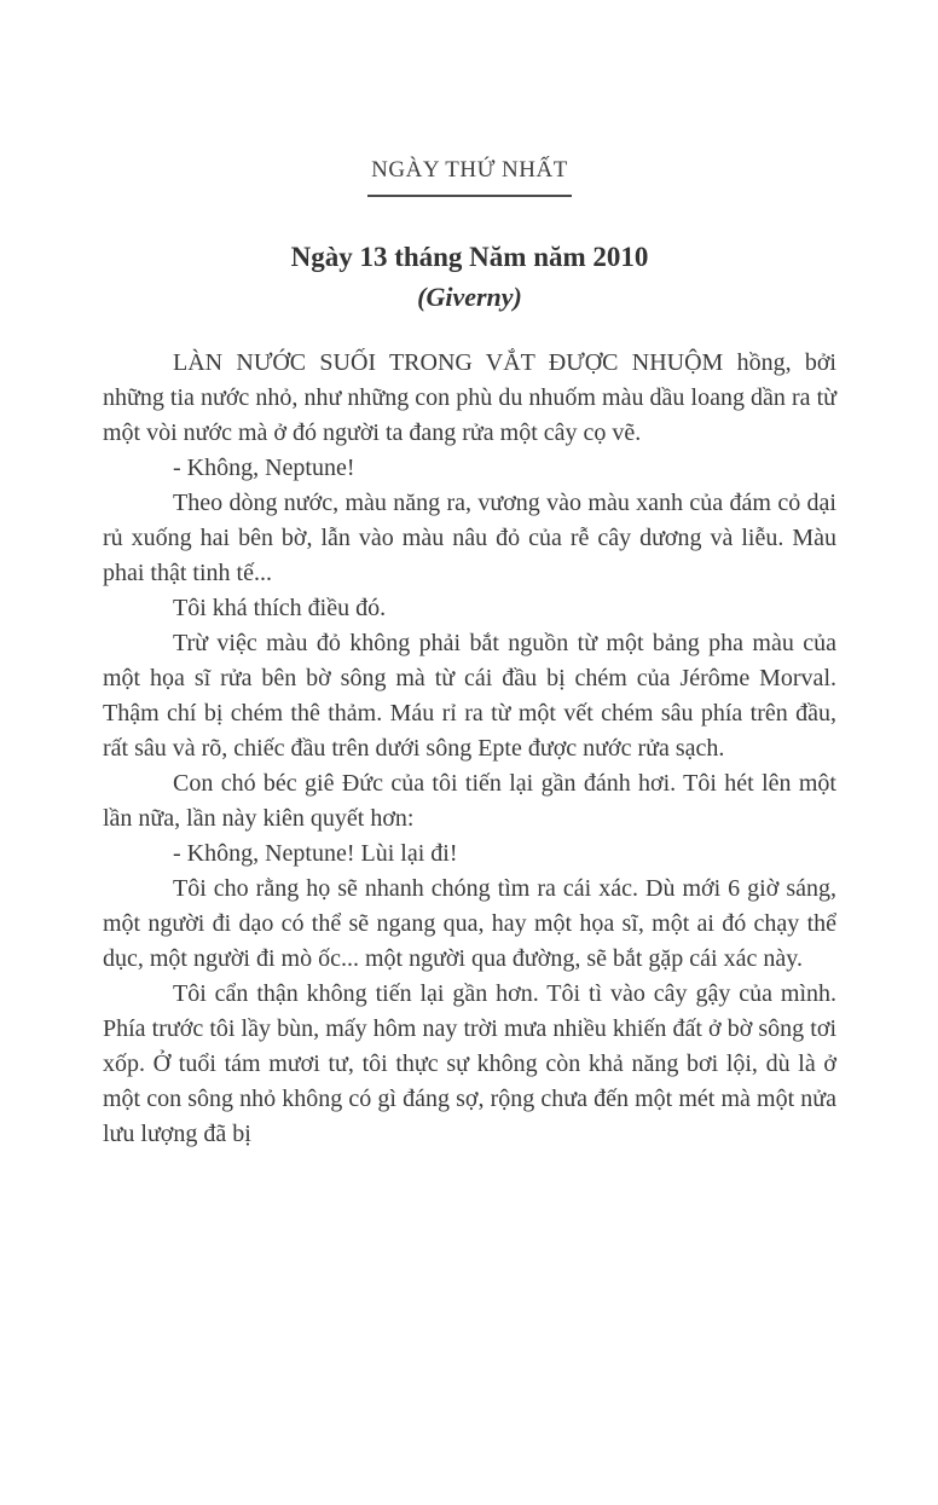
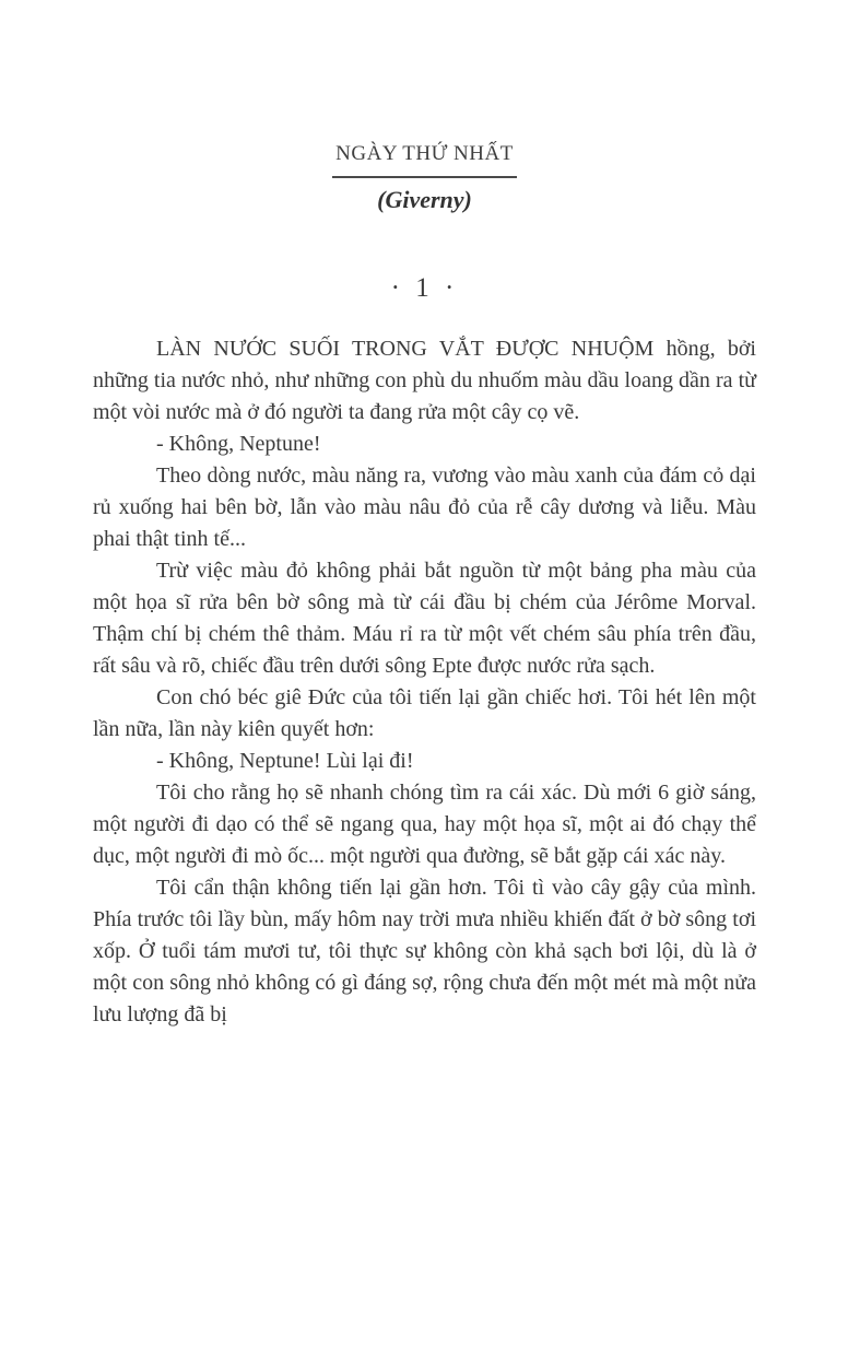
  NGÀY THỨ NHẤT
- Ngày 13 tháng Năm năm 2010
  (Giverny)
+ · 1 ·
  LÀN NƯỚC SUỐI TRONG VẮT ĐƯỢC NHUỘM hồng, bởi những tia nước nhỏ, như những con phù du nhuốm màu dầu loang dần ra từ một vòi nước mà ở đó người ta đang rửa một cây cọ vẽ.
  - Không, Neptune!
  Theo dòng nước, màu năng ra, vương vào màu xanh của đám cỏ dại rủ xuống hai bên bờ, lẫn vào màu nâu đỏ của rễ cây dương và liễu. Màu phai thật tinh tế...
- Tôi khá thích điều đó.
  Trừ việc màu đỏ không phải bắt nguồn từ một bảng pha màu của một họa sĩ rửa bên bờ sông mà từ cái đầu bị chém của Jérôme Morval. Thậm chí bị chém thê thảm. Máu rỉ ra từ một vết chém sâu phía trên đầu, rất sâu và rõ, chiếc đầu trên dưới sông Epte được nước rửa sạch.
- Con chó béc giê Đức của tôi tiến lại gần đánh hơi. Tôi hét lên một lần nữa, lần này kiên quyết hơn:
+ Con chó béc giê Đức của tôi tiến lại gần chiếc hơi. Tôi hét lên một lần nữa, lần này kiên quyết hơn:
  - Không, Neptune! Lùi lại đi!
  Tôi cho rằng họ sẽ nhanh chóng tìm ra cái xác. Dù mới 6 giờ sáng, một người đi dạo có thể sẽ ngang qua, hay một họa sĩ, một ai đó chạy thể dục, một người đi mò ốc... một người qua đường, sẽ bắt gặp cái xác này.
- Tôi cẩn thận không tiến lại gần hơn. Tôi tì vào cây gậy của mình. Phía trước tôi lầy bùn, mấy hôm nay trời mưa nhiều khiến đất ở bờ sông tơi xốp. Ở tuổi tám mươi tư, tôi thực sự không còn khả năng bơi lội, dù là ở một con sông nhỏ không có gì đáng sợ, rộng chưa đến một mét mà một nửa lưu lượng đã bị
+ Tôi cẩn thận không tiến lại gần hơn. Tôi tì vào cây gậy của mình. Phía trước tôi lầy bùn, mấy hôm nay trời mưa nhiều khiến đất ở bờ sông tơi xốp. Ở tuổi tám mươi tư, tôi thực sự không còn khả sạch bơi lội, dù là ở một con sông nhỏ không có gì đáng sợ, rộng chưa đến một mét mà một nửa lưu lượng đã bị
